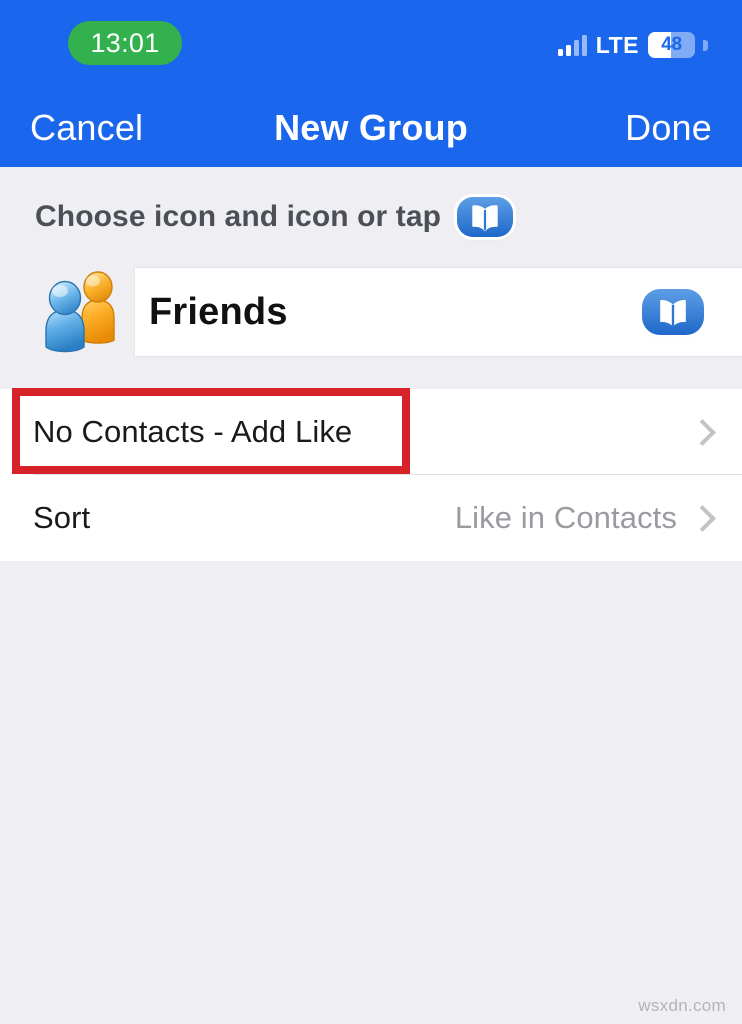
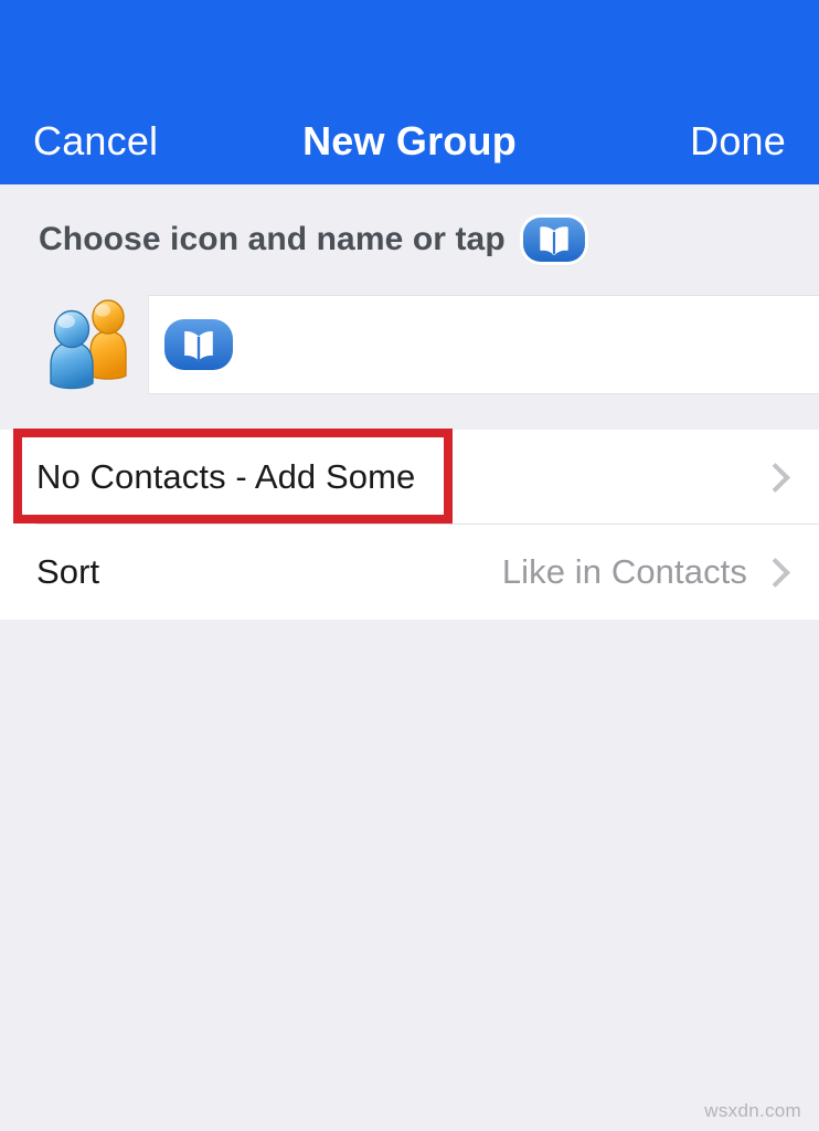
- 13:01
- LTE
- 48
  Cancel
  New Group
  Done
- Choose icon and icon or tap
+ Choose icon and name or tap
- Friends
- No Contacts - Add Like
+ No Contacts - Add Some
  Sort
  Like in Contacts
  wsxdn.com
